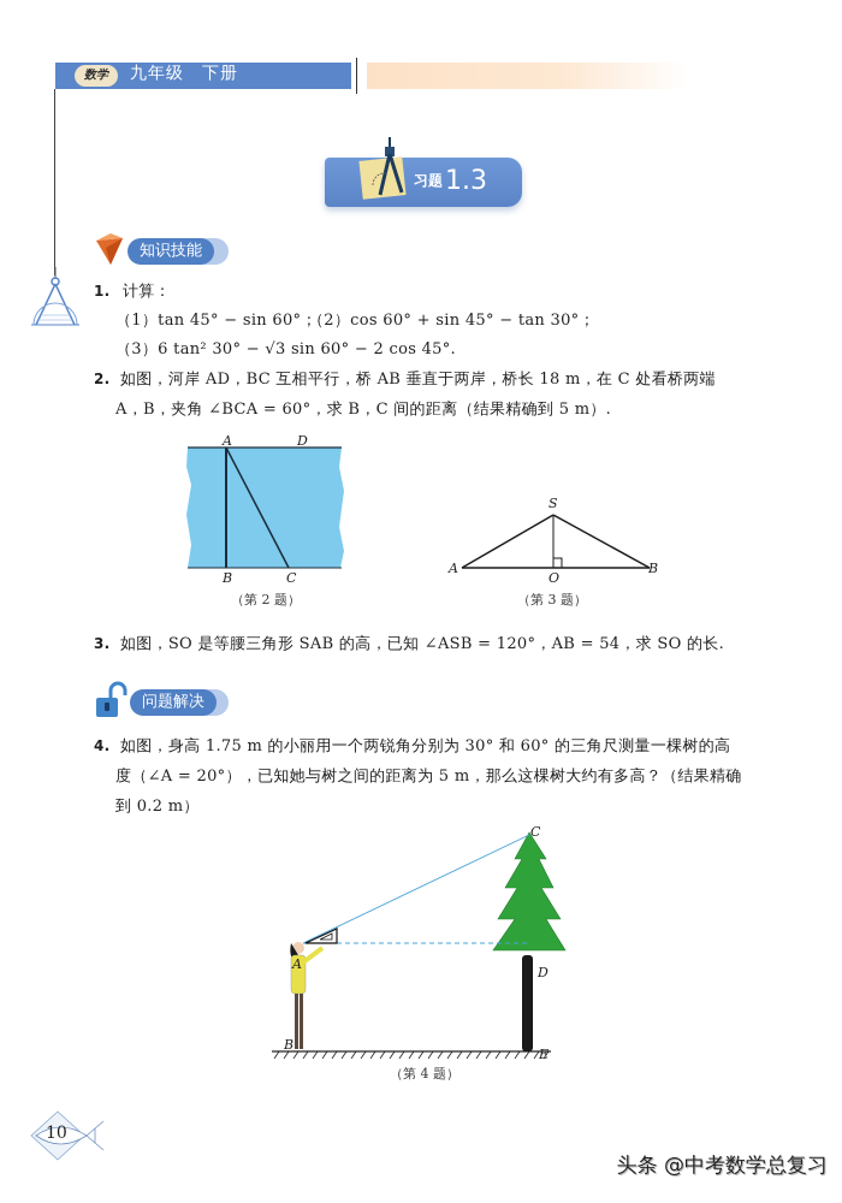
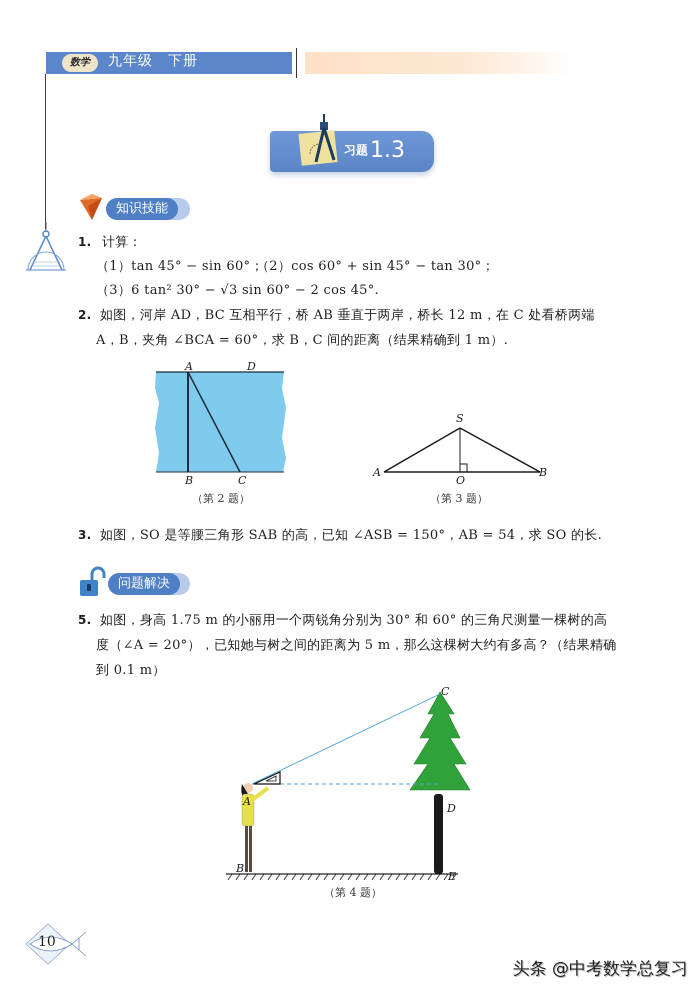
  数学
  九年级 下册
  习题 1.3
  知识技能
  1. 计算：
  （1）tan 45° − sin 60°；
  （2）cos 60° + sin 45° − tan 30°；
  （3）6 tan² 30° − √3 sin 60° − 2 cos 45°.
- 2. 如图，河岸 AD，BC 互相平行，桥 AB 垂直于两岸，桥长 18 m，在 C 处看桥两端
+ 2. 如图，河岸 AD，BC 互相平行，桥 AB 垂直于两岸，桥长 12 m，在 C 处看桥两端
- A，B，夹角 ∠BCA = 60°，求 B，C 间的距离（结果精确到 5 m）.
+ A，B，夹角 ∠BCA = 60°，求 B，C 间的距离（结果精确到 1 m）.
  A
  D
  B
  C
  （第 2 题）
  S
  A
  O
  B
  （第 3 题）
- 3. 如图，SO 是等腰三角形 SAB 的高，已知 ∠ASB = 120°，AB = 54，求 SO 的长.
+ 3. 如图，SO 是等腰三角形 SAB 的高，已知 ∠ASB = 150°，AB = 54，求 SO 的长.
  问题解决
- 4. 如图，身高 1.75 m 的小丽用一个两锐角分别为 30° 和 60° 的三角尺测量一棵树的高
+ 5. 如图，身高 1.75 m 的小丽用一个两锐角分别为 30° 和 60° 的三角尺测量一棵树的高
  度（∠A = 20°），已知她与树之间的距离为 5 m，那么这棵树大约有多高？（结果精确
- 到 0.2 m）
+ 到 0.1 m）
  C
  A
  D
  B
  E
  （第 4 题）
  10
  头条 @中考数学总复习
